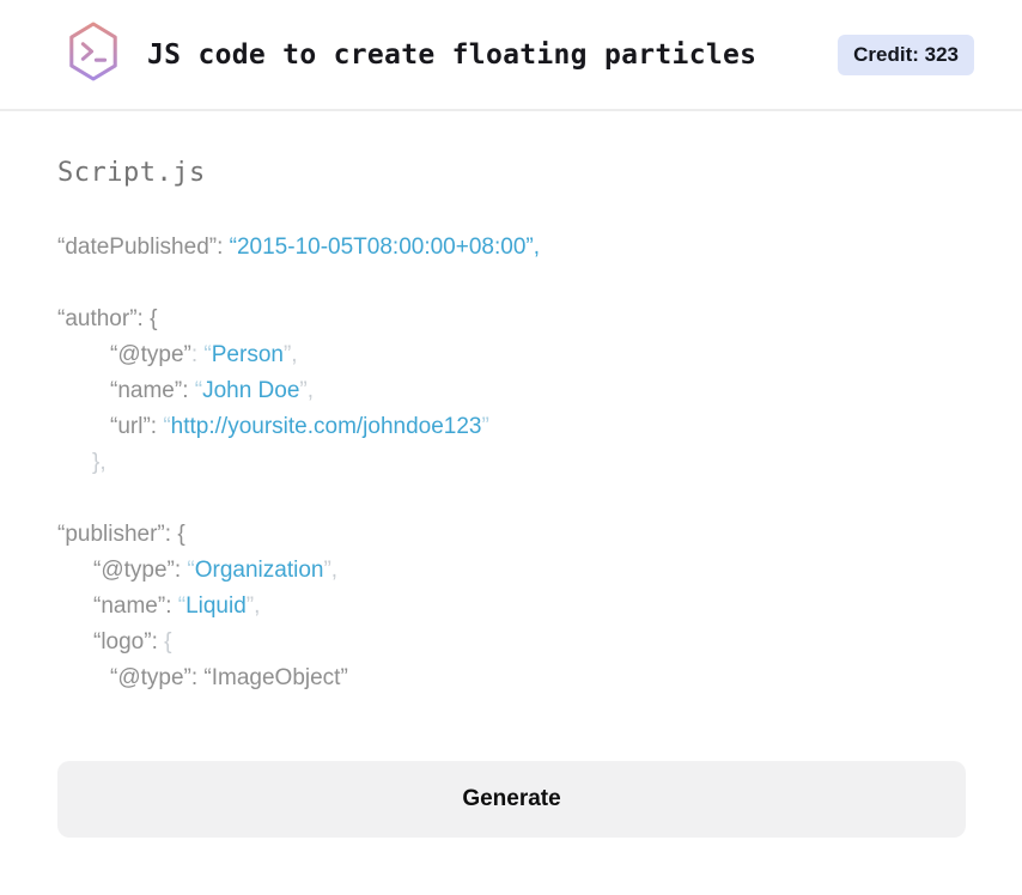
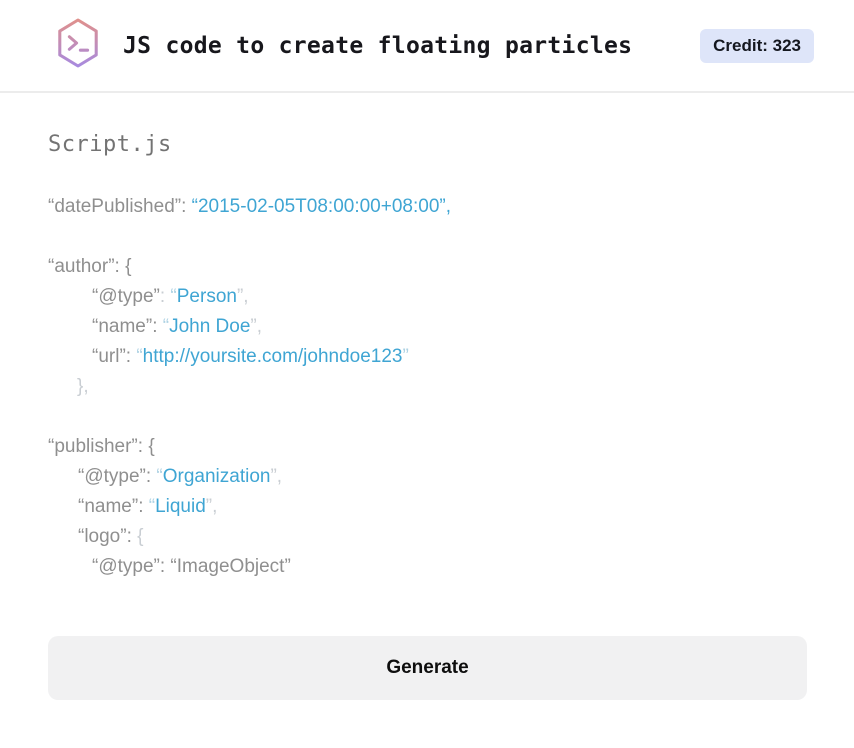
  JS code to create floating particles
  Credit: 323
  Script.js
- “datePublished”: “2015-10-05T08:00:00+08:00”,
+ “datePublished”: “2015-02-05T08:00:00+08:00”,
  “author”: {
  “@type”: “Person”,
  “name”: “John Doe”,
  “url”: “http://yoursite.com/johndoe123”
  },
  “publisher”: {
  “@type”: “Organization”,
  “name”: “Liquid”,
  “logo”: {
  “@type”: “ImageObject”
  Generate
